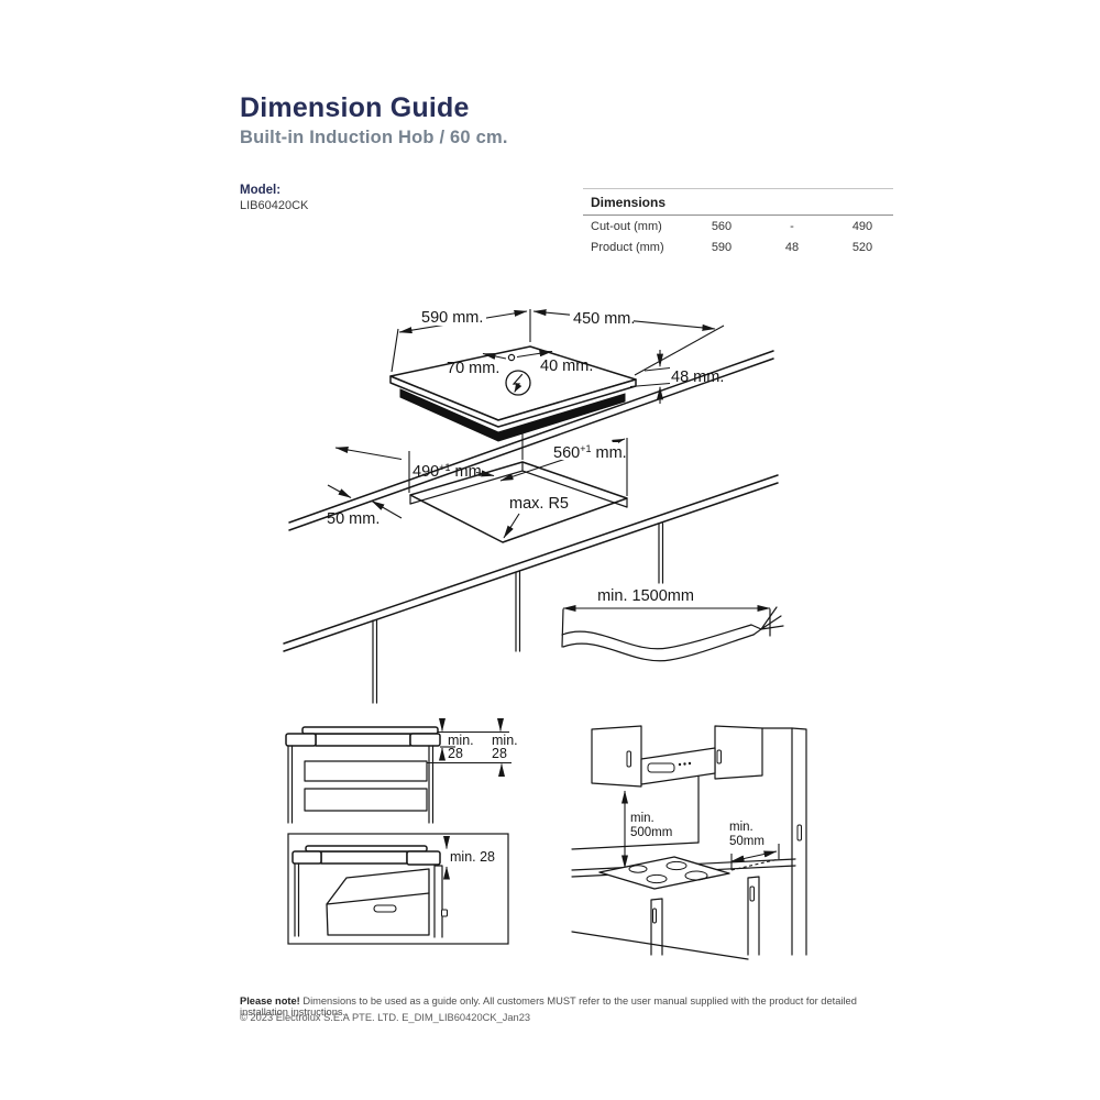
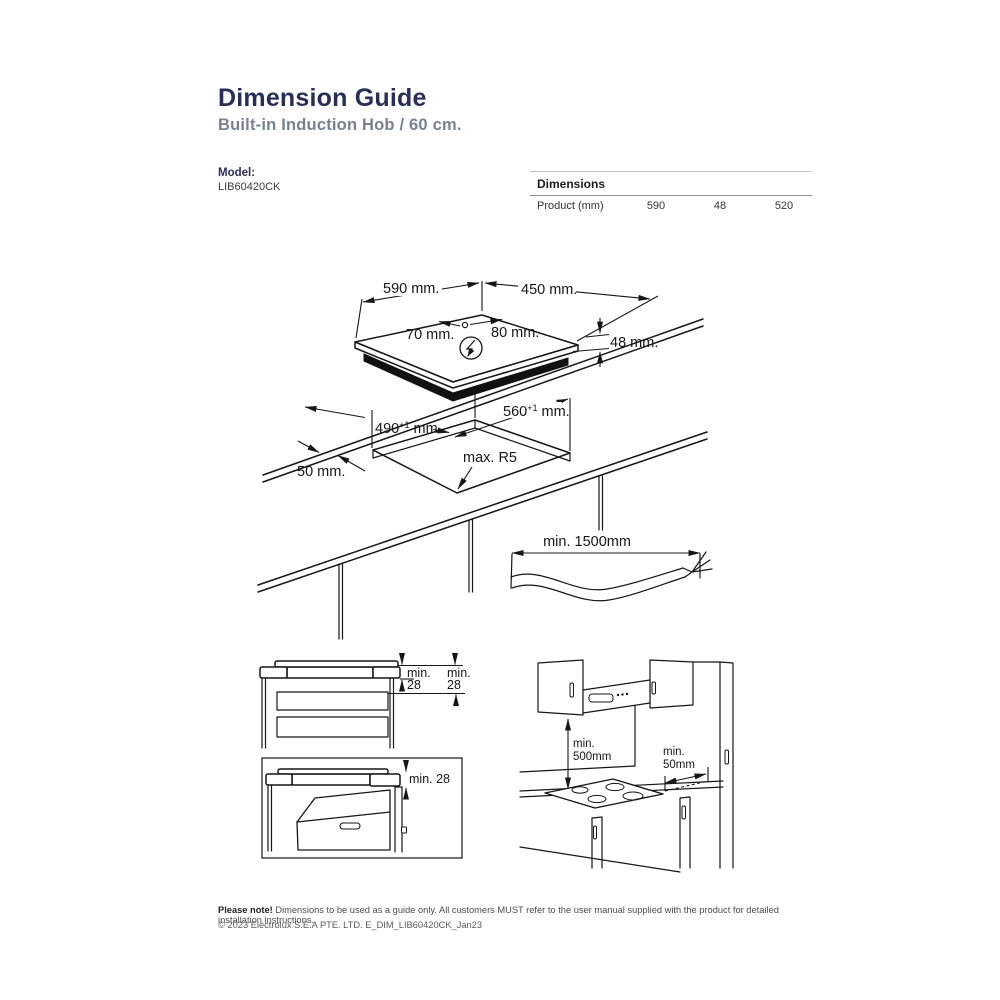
  Dimension Guide
  Built-in Induction Hob / 60 cm.
  Model:
  LIB60420CK
  Dimensions
- Cut-out (mm)
- 560
- -
- 490
  Product (mm)
  590
  48
  520
  590 mm.
  450 mm.
  70 mm.
- 40 mm.
+ 80 mm.
  490+1 mm.
  560+1 mm.
  50 mm.
  max. R5
  min. 1500mm
  min.
  28
  min.
  28
  min. 28
  min.
  500mm
  min.
  50mm
  Please note! Dimensions to be used as a guide only. All customers MUST refer to the user manual supplied with the product for detailed installation instructions.
  © 2023 Electrolux S.E.A PTE. LTD. E_DIM_LIB60420CK_Jan23
